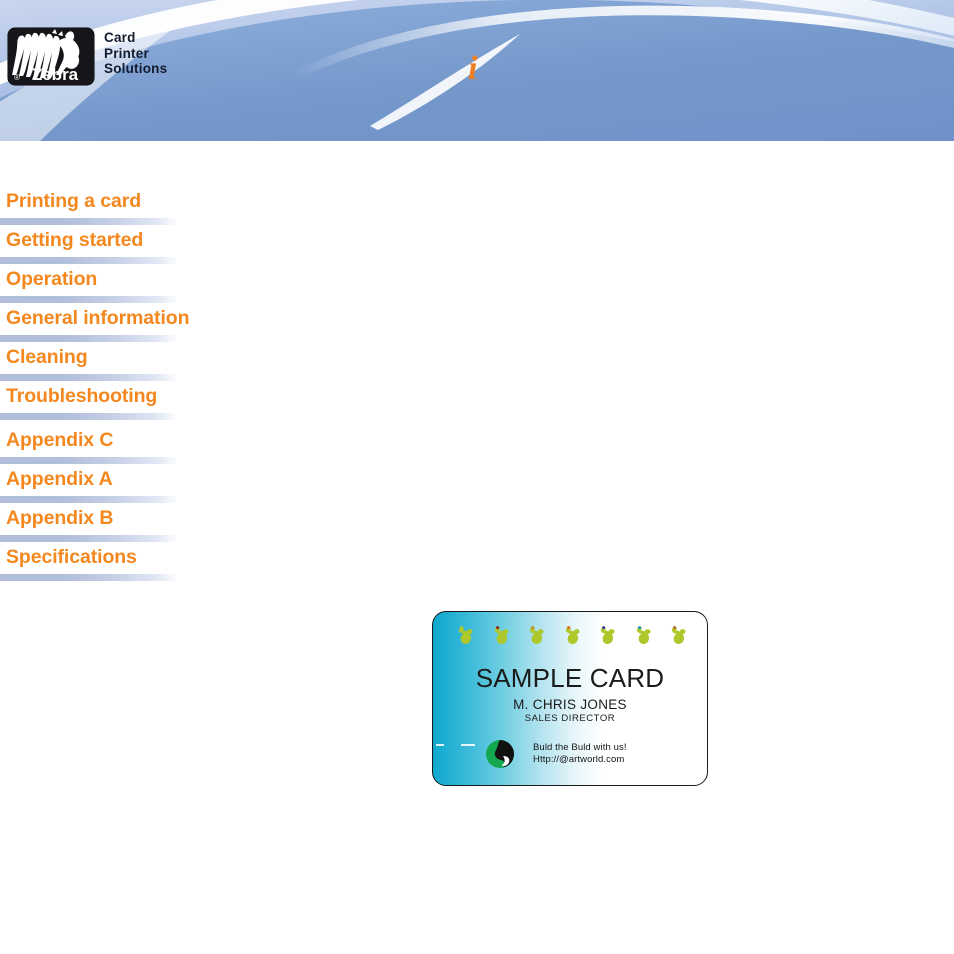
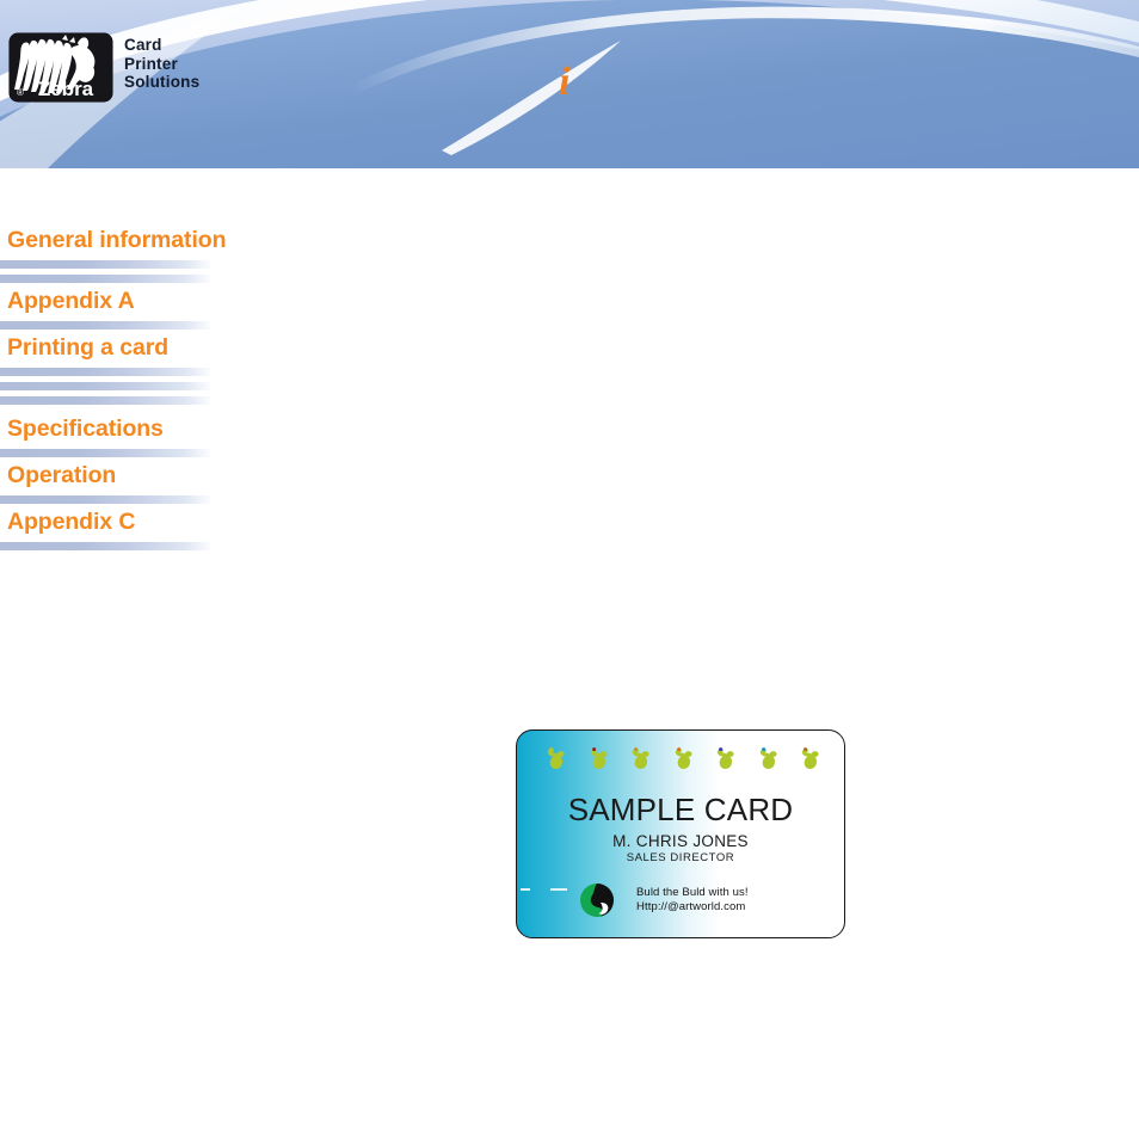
  Zebra
  ®
  Card
  Printer
  Solutions
  i
- Printing a card
+ General information
- Getting started
- Operation
+ Appendix A
- General information
+ Printing a card
- Cleaning
- Troubleshooting
- Appendix C
+ Specifications
- Appendix A
+ Operation
- Appendix B
- Specifications
+ Appendix C
  SAMPLE CARD
  M. CHRIS JONES
  SALES DIRECTOR
  Buld the Buld with us!
  Http://@artworld.com
